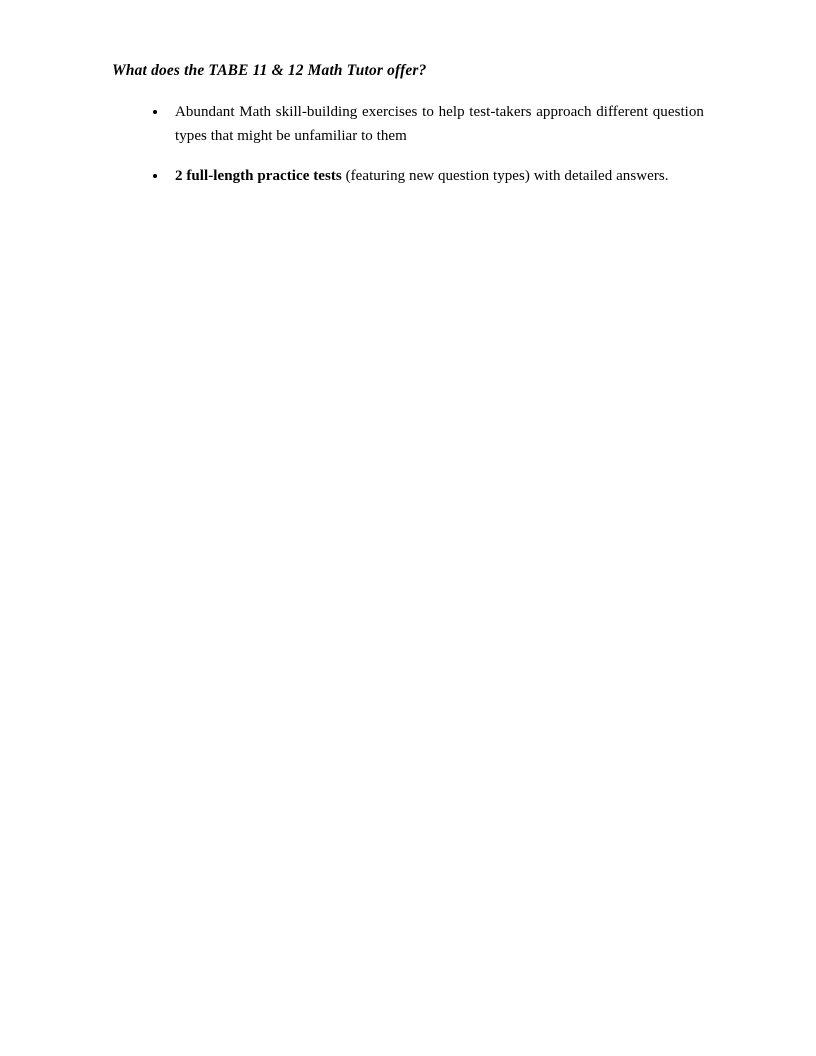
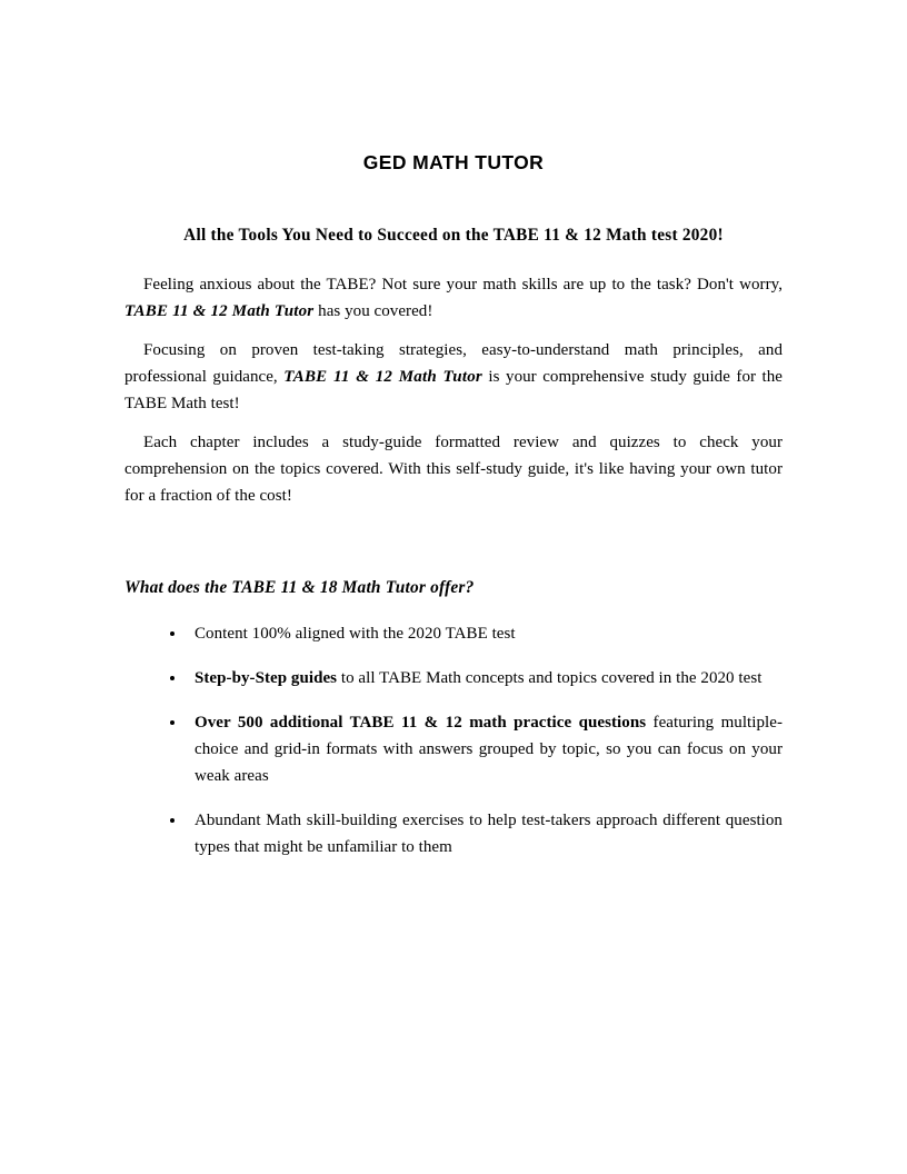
+ GED MATH TUTOR
+ All the Tools You Need to Succeed on the TABE 11 & 12 Math test 2020!
+ Feeling anxious about the TABE? Not sure your math skills are up to the task? Don't worry, TABE 11 & 12 Math Tutor has you covered!
+ Focusing on proven test-taking strategies, easy-to-understand math principles, and professional guidance, TABE 11 & 12 Math Tutor is your comprehensive study guide for the TABE Math test!
+ Each chapter includes a study-guide formatted review and quizzes to check your comprehension on the topics covered. With this self-study guide, it's like having your own tutor for a fraction of the cost!
- What does the TABE 11 & 12 Math Tutor offer?
+ What does the TABE 11 & 18 Math Tutor offer?
+ Content 100% aligned with the 2020 TABE test
+ Step-by-Step guides to all TABE Math concepts and topics covered in the 2020 test
+ Over 500 additional TABE 11 & 12 math practice questions featuring multiple-choice and grid-in formats with answers grouped by topic, so you can focus on your weak areas
  Abundant Math skill-building exercises to help test-takers approach different question types that might be unfamiliar to them
- 2 full-length practice tests (featuring new question types) with detailed answers.
